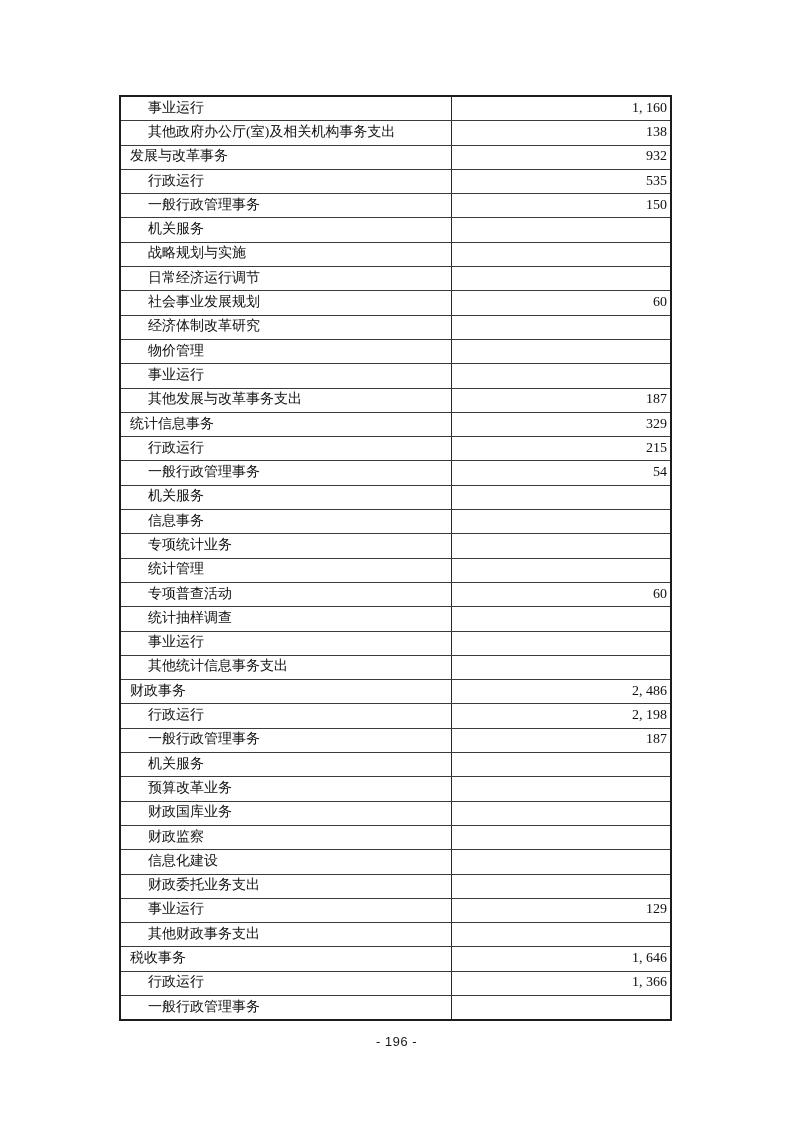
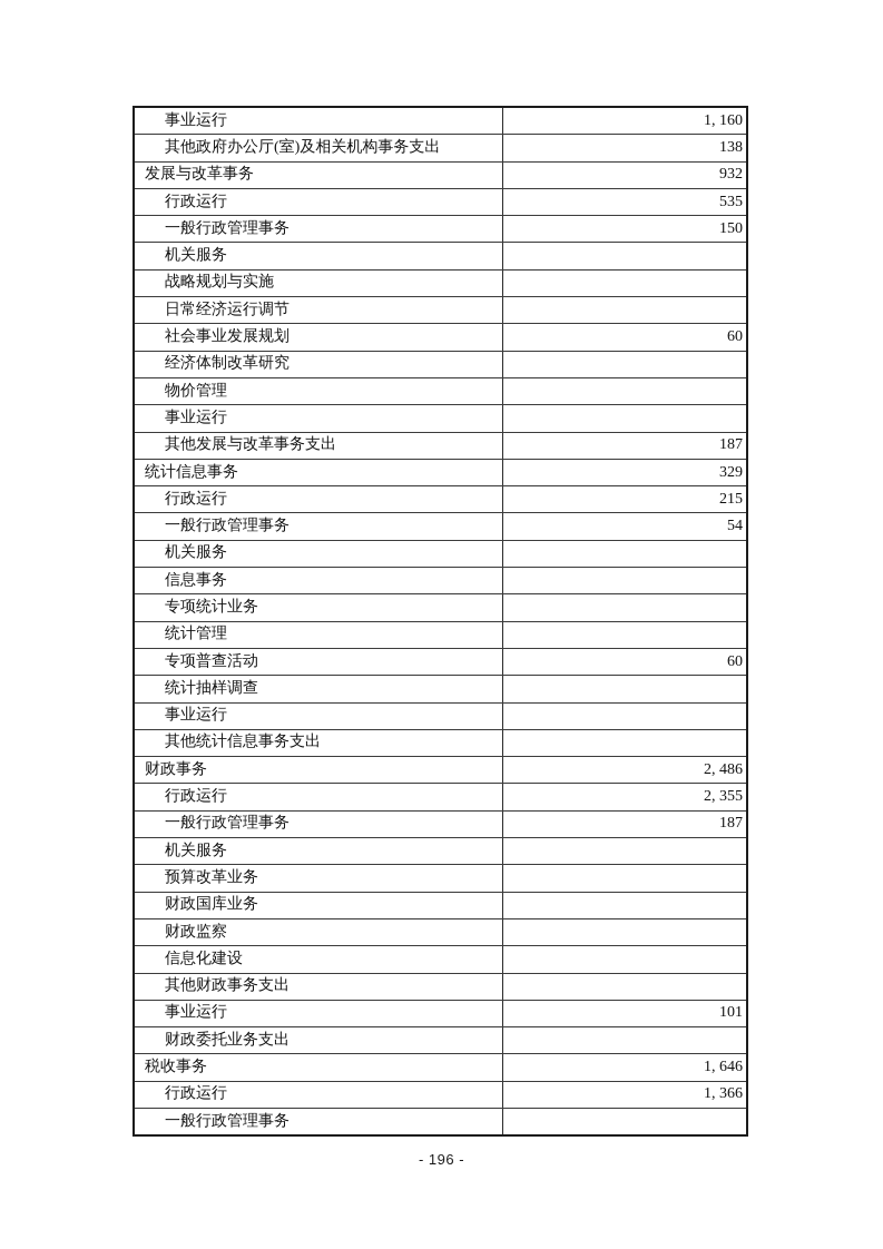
  事业运行
  1, 160
  其他政府办公厅(室)及相关机构事务支出
  138
  发展与改革事务
  932
  行政运行
  535
  一般行政管理事务
  150
  机关服务
  战略规划与实施
  日常经济运行调节
  社会事业发展规划
  60
  经济体制改革研究
  物价管理
  事业运行
  其他发展与改革事务支出
  187
  统计信息事务
  329
  行政运行
  215
  一般行政管理事务
  54
  机关服务
  信息事务
  专项统计业务
  统计管理
  专项普查活动
  60
  统计抽样调查
  事业运行
  其他统计信息事务支出
  财政事务
  2, 486
  行政运行
- 2, 198
+ 2, 355
  一般行政管理事务
  187
  机关服务
  预算改革业务
  财政国库业务
  财政监察
  信息化建设
- 财政委托业务支出
+ 其他财政事务支出
  事业运行
- 129
+ 101
- 其他财政事务支出
+ 财政委托业务支出
  税收事务
  1, 646
  行政运行
  1, 366
  一般行政管理事务
  - 196 -
